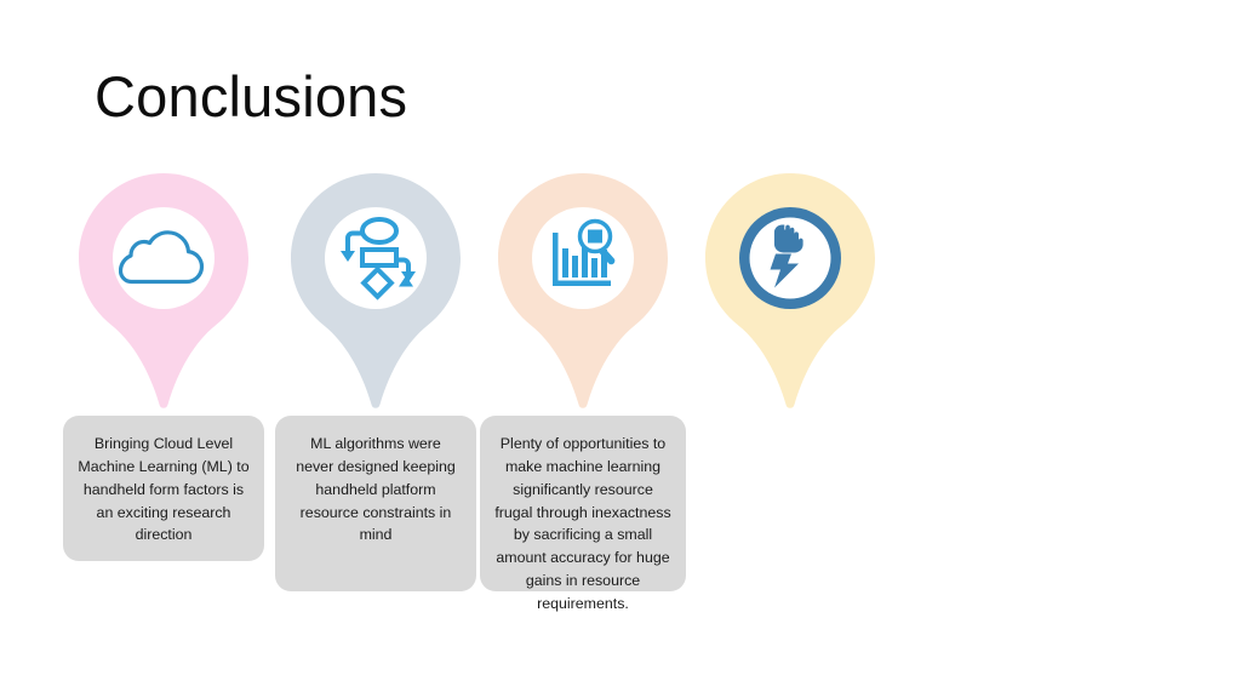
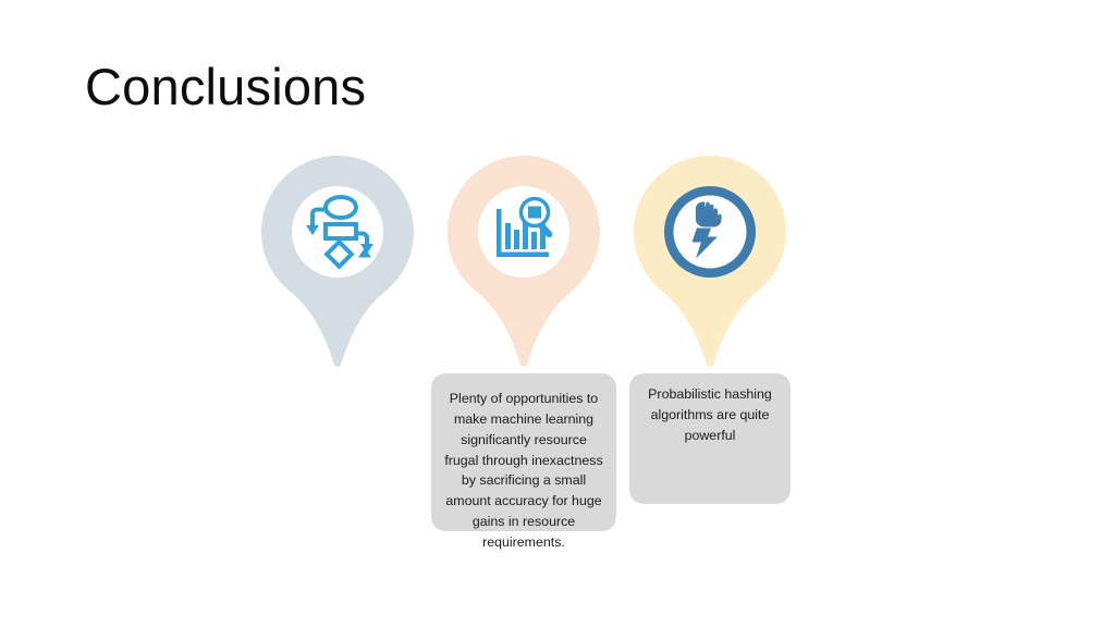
  Conclusions
- Bringing Cloud Level Machine Learning (ML) to handheld form factors is an exciting research direction
- ML algorithms were never designed keeping handheld platform resource constraints in mind
  Plenty of opportunities to make machine learning significantly resource frugal through inexactness by sacrificing a small amount accuracy for huge gains in resource requirements.
+ Probabilistic hashing algorithms are quite powerful
